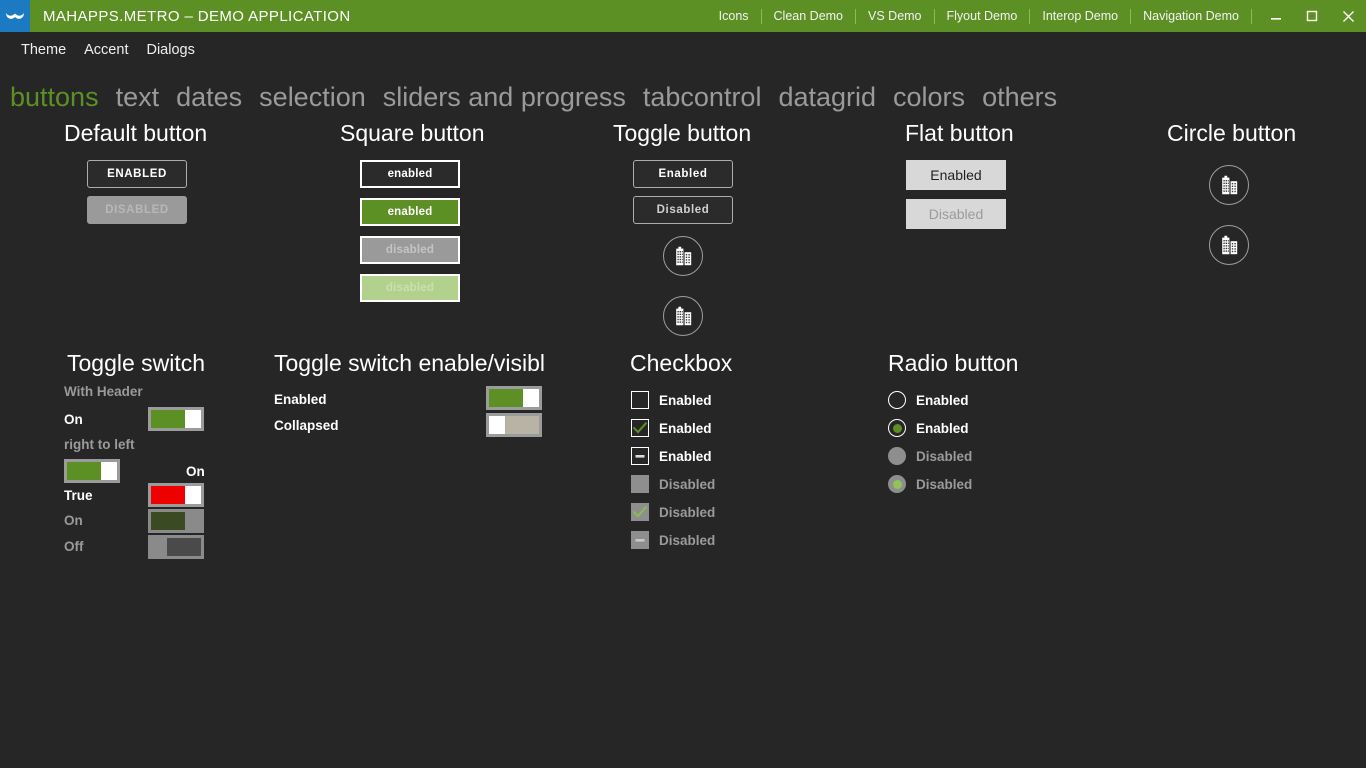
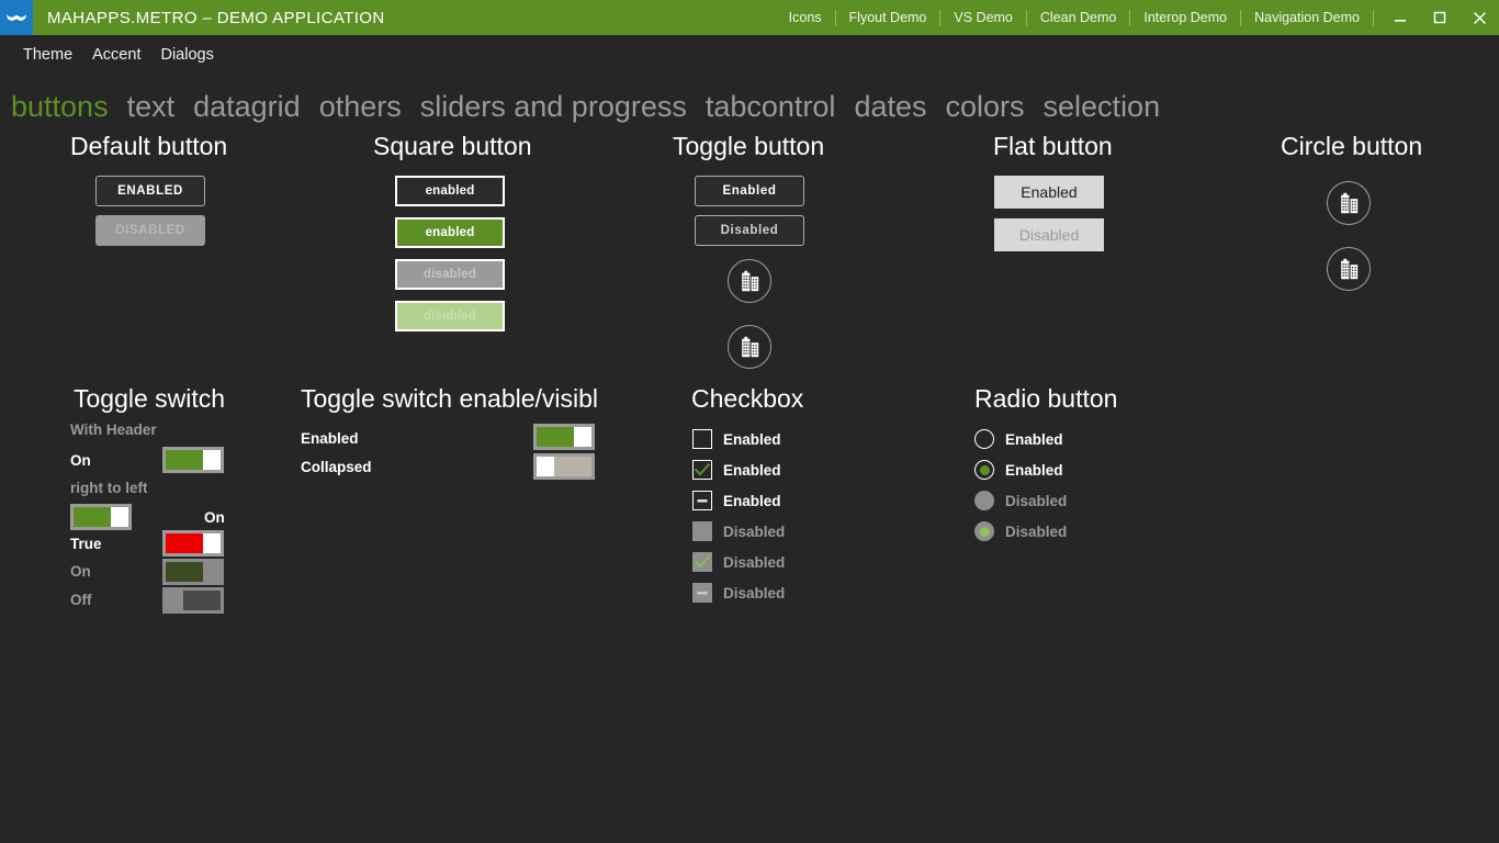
  MAHAPPS.METRO – DEMO APPLICATION
  Icons
- Clean Demo
+ Flyout Demo
  VS Demo
- Flyout Demo
+ Clean Demo
  Interop Demo
  Navigation Demo
  Theme
  Accent
  Dialogs
  buttons
  text
- dates
+ datagrid
- selection
+ others
  sliders and progress
  tabcontrol
- datagrid
+ dates
  colors
- others
+ selection
  Default button
  ENABLED
  DISABLED
  Square button
  enabled
  enabled
  disabled
  disabled
  Toggle button
  Enabled
  Disabled
  Flat button
  Enabled
  Disabled
  Circle button
  Toggle switch
  With Header
  On
  right to left
  On
  True
  On
  Off
  Toggle switch enable/visibl
  Enabled
  Collapsed
  Checkbox
  Enabled
  Enabled
  Enabled
  Disabled
  Disabled
  Disabled
  Radio button
  Enabled
  Enabled
  Disabled
  Disabled
